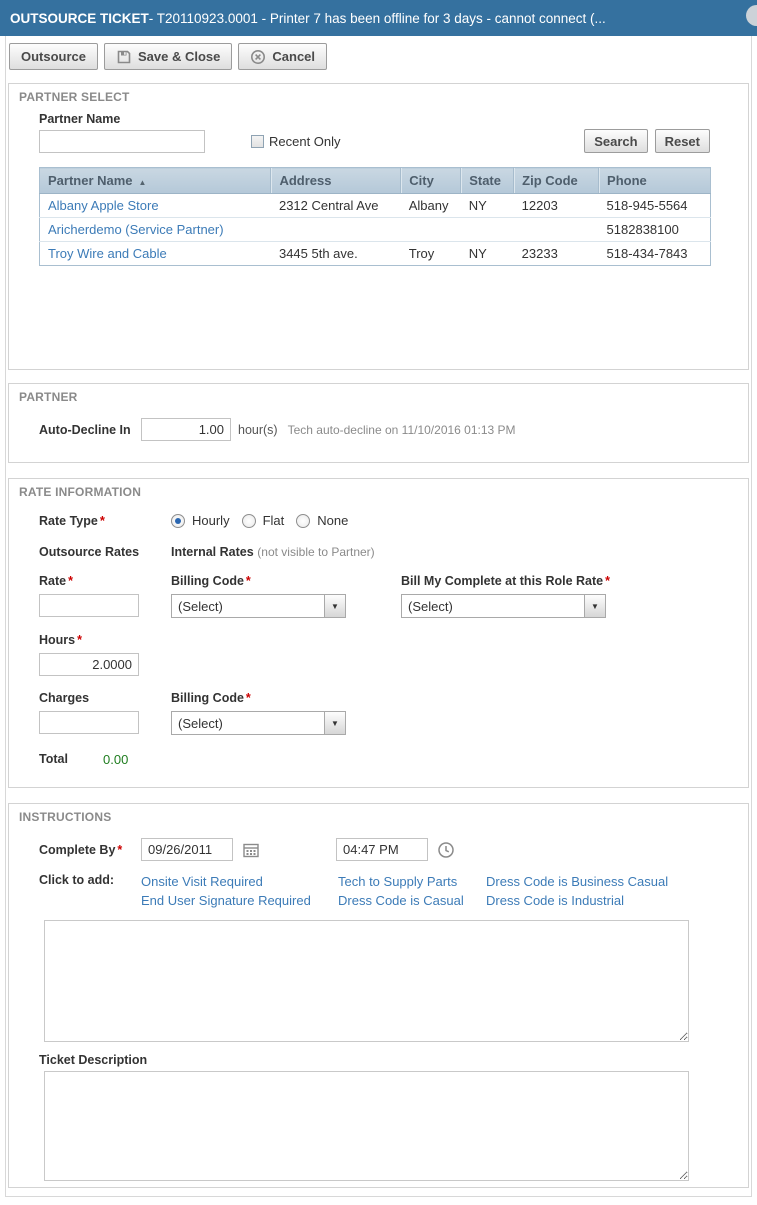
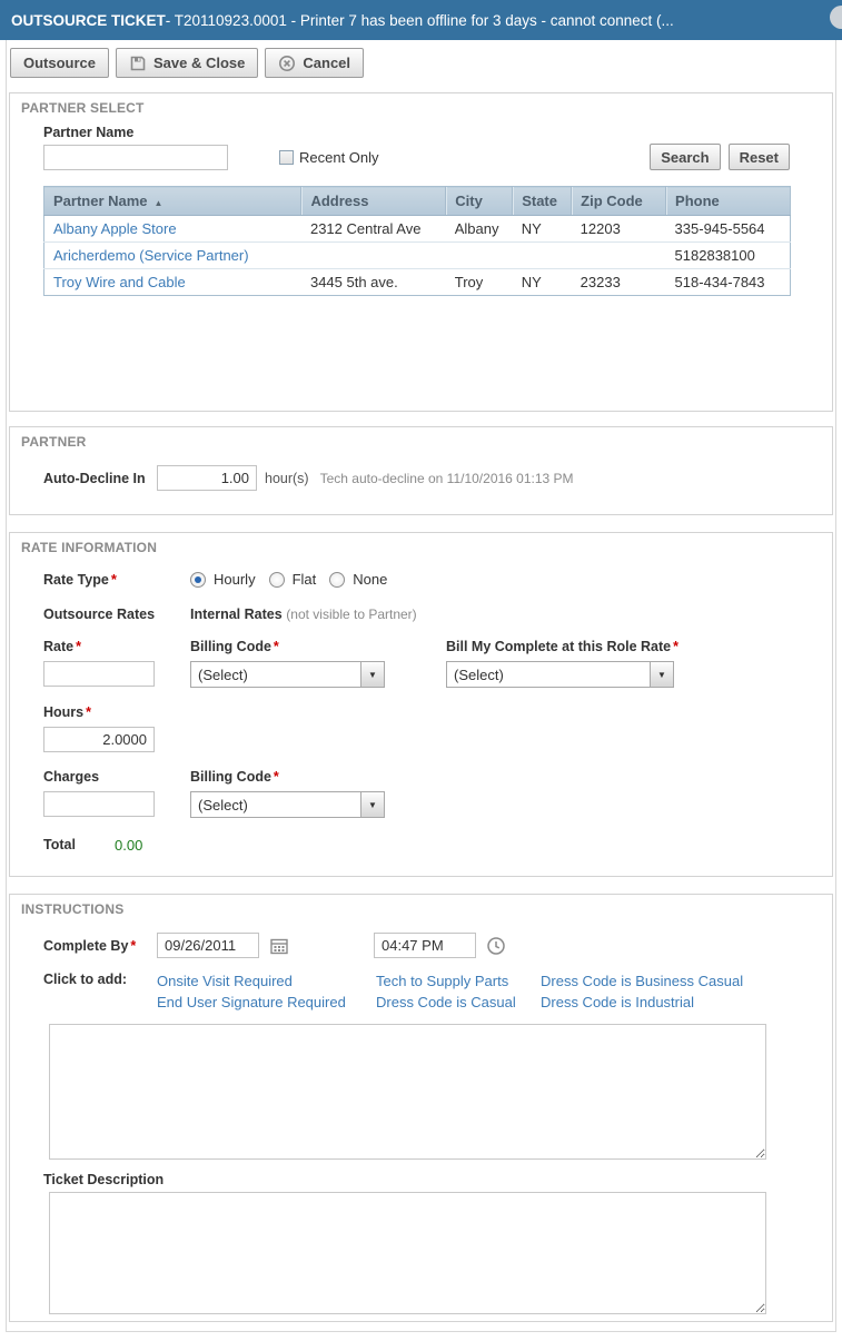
  OUTSOURCE TICKET
  - T20110923.0001 - Printer 7 has been offline for 3 days - cannot connect (...
  Outsource
  Save & Close
  Cancel
  PARTNER SELECT
  Partner Name
  Recent Only
  Search
  Reset
  Partner Name ▲	Address	City	State	Zip Code	Phone
- Albany Apple Store	2312 Central Ave	Albany	NY	12203	518-945-5564
+ Albany Apple Store	2312 Central Ave	Albany	NY	12203	335-945-5564
  Aricherdemo (Service Partner)					5182838100
  Troy Wire and Cable	3445 5th ave.	Troy	NY	23233	518-434-7843
  PARTNER
  Auto-Decline In
  1.00
  hour(s)
  Tech auto-decline on 11/10/2016 01:13 PM
  RATE INFORMATION
  Rate Type *
  Hourly
  Flat
  None
  Outsource Rates
  Internal Rates (not visible to Partner)
  Rate *
  Billing Code *
  (Select)
  ▼
  Bill My Complete at this Role Rate *
  (Select)
  ▼
  Hours *
  2.0000
  Charges
  Billing Code *
  (Select)
  ▼
  Total
  0.00
  INSTRUCTIONS
  Complete By *
  09/26/2011
  04:47 PM
  Click to add:
  Onsite Visit Required
  End User Signature Required
  Tech to Supply Parts
  Dress Code is Casual
  Dress Code is Business Casual
  Dress Code is Industrial
  Ticket Description
